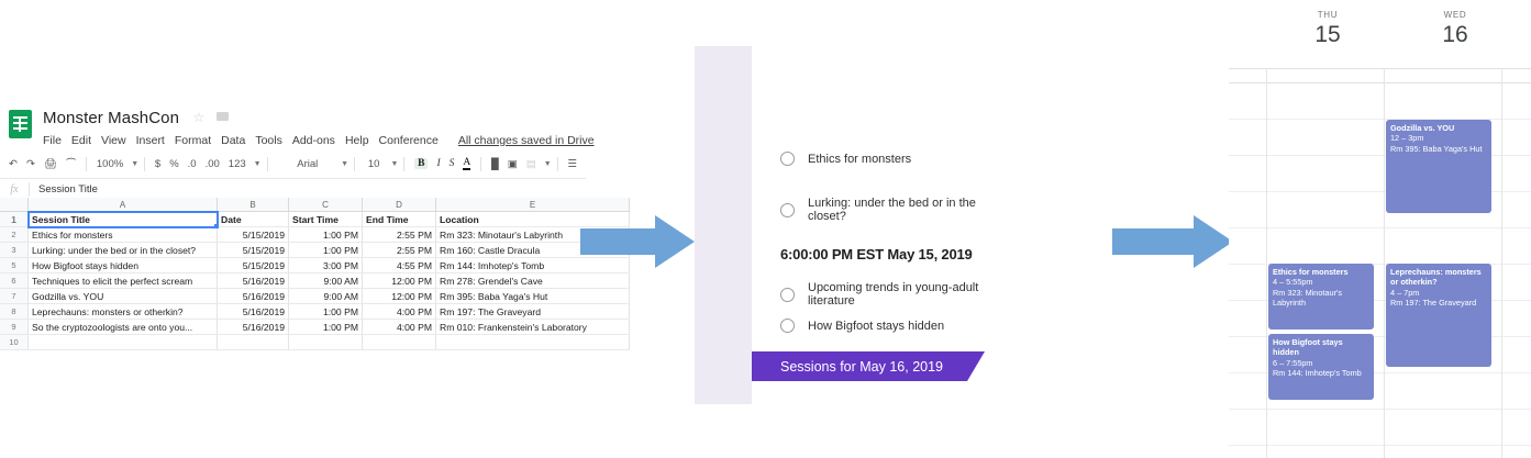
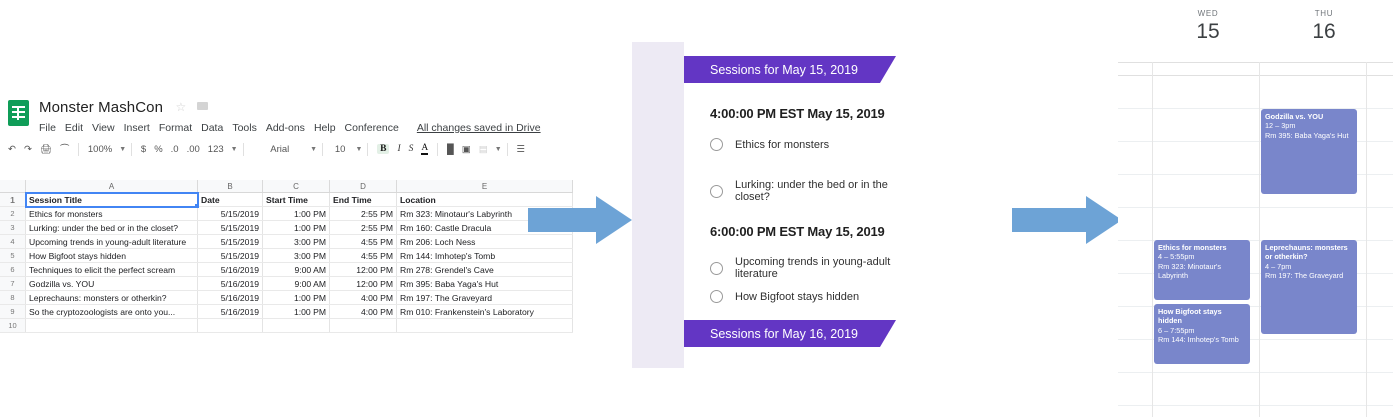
  Monster MashCon
  File
  Edit
  View
  Insert
  Format
  Data
  Tools
  Add-ons
  Help
  Conference
  All changes saved in Drive
  ↶
  ↷
  🖨
  ⏜
  100%
  $
  %
  .0
  .00
  123
  Arial
  10
  B
  I
  S
  A
  █
  ▣
  ▤
  ☰
- fx
- Session Title
  	A	B	C	D	E
  1	Session Title	Date	Start Time	End Time	Location
  2	Ethics for monsters	5/15/2019	1:00 PM	2:55 PM	Rm 323: Minotaur's Labyrinth
  3	Lurking: under the bed or in the closet?	5/15/2019	1:00 PM	2:55 PM	Rm 160: Castle Dracula
+ 4	Upcoming trends in young-adult literature	5/15/2019	3:00 PM	4:55 PM	Rm 206: Loch Ness
  5	How Bigfoot stays hidden	5/15/2019	3:00 PM	4:55 PM	Rm 144: Imhotep's Tomb
  6	Techniques to elicit the perfect scream	5/16/2019	9:00 AM	12:00 PM	Rm 278: Grendel's Cave
  7	Godzilla vs. YOU	5/16/2019	9:00 AM	12:00 PM	Rm 395: Baba Yaga's Hut
  8	Leprechauns: monsters or otherkin?	5/16/2019	1:00 PM	4:00 PM	Rm 197: The Graveyard
  9	So the cryptozoologists are onto you...	5/16/2019	1:00 PM	4:00 PM	Rm 010: Frankenstein's Laboratory
  10
+ Sessions for May 15, 2019
+ 4:00:00 PM EST May 15, 2019
  Ethics for monsters
  Lurking: under the bed or in the closet?
  6:00:00 PM EST May 15, 2019
  Upcoming trends in young-adult literature
  How Bigfoot stays hidden
  Sessions for May 16, 2019
- THU
+ WED
  15
- WED
+ THU
  16
  Godzilla vs. YOU
  12 – 3pm
  Rm 395: Baba Yaga's Hut
  Ethics for monsters
  4 – 5:55pm
  Rm 323: Minotaur's Labyrinth
  How Bigfoot stays hidden
  6 – 7:55pm
  Rm 144: Imhotep's Tomb
  Leprechauns: monsters or otherkin?
  4 – 7pm
  Rm 197: The Graveyard
